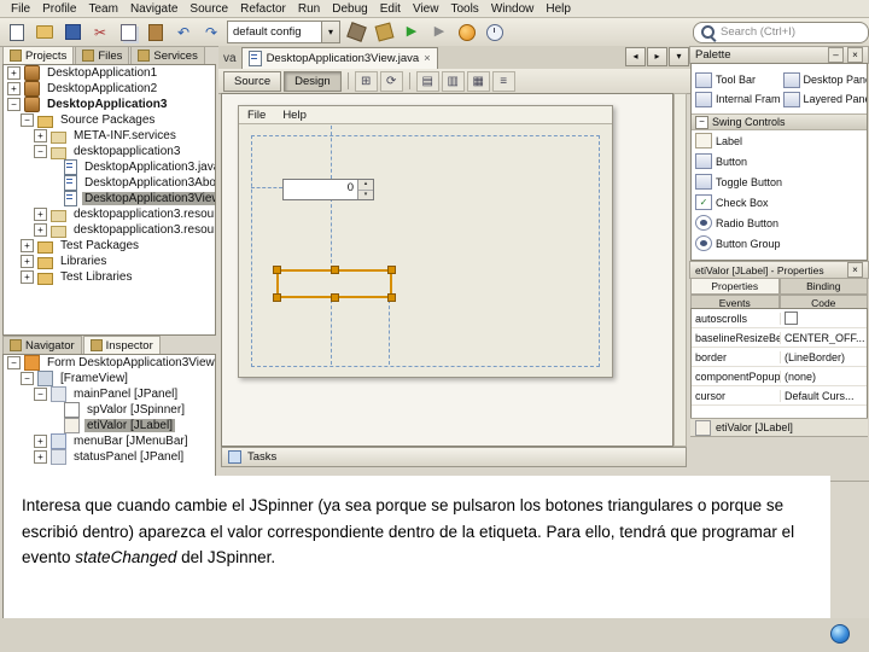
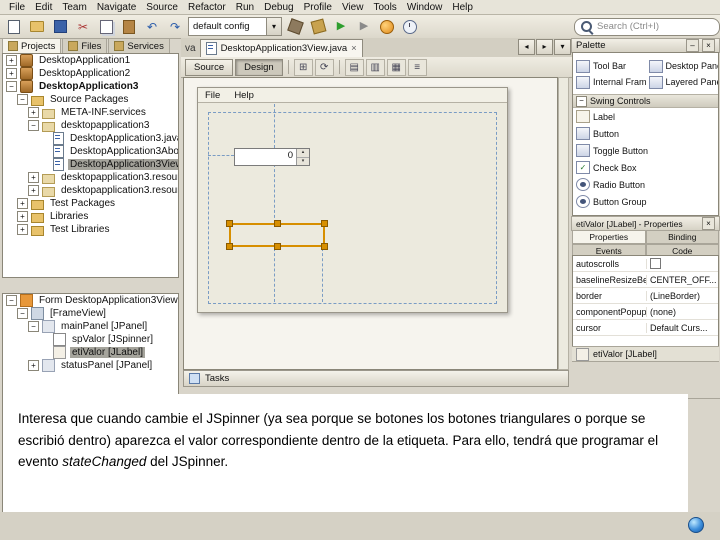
  File
- Profile
+ Edit
  Team
  Navigate
  Source
  Refactor
  Run
  Debug
- Edit
+ Profile
  View
  Tools
  Window
  Help
  default config
  Search (Ctrl+I)
  Projects
  Files
  Services
  DesktopApplication1
  DesktopApplication2
  DesktopApplication3
  Source Packages
  META-INF.services
  desktopapplication3
  DesktopApplication3.jav
  DesktopApplication3Vie
  desktopapplication3.resou
  Test Packages
  Libraries
  Test Libraries
- Navigator
- Inspector
  Form DesktopApplication3View
  [FrameView]
  mainPanel [JPanel]
  spValor [JSpinner]
  etiValor [JLabel]
- menuBar [JMenuBar]
  statusPanel [JPanel]
  va
  DesktopApplication3View.java
  Source
  Design
  File
  Help
  0
  Tasks
  Palette
  Tool Bar
  Desktop Pan
  Internal Fram
  Layered Pan
  Swing Controls
  Label
  Button
  Toggle Button
  Check Box
  Radio Button
  Button Group
  etiValor [JLabel] - Properties
  Properties
  Binding
  Events
  Code
  autoscrolls
  baselineResizeBe
  CENTER_OFF...
  border
  (LineBorder)
  componentPopup
  (none)
  cursor
  Default Curs...
  etiValor [JLabel]
- Interesa que cuando cambie el JSpinner (ya sea porque se pulsaron los botones triangulares o porque se escribió dentro) aparezca el valor correspondiente dentro de la etiqueta. Para ello, tendrá que programar el evento stateChanged del JSpinner.
+ Interesa que cuando cambie el JSpinner (ya sea porque se botones los botones triangulares o porque se escribió dentro) aparezca el valor correspondiente dentro de la etiqueta. Para ello, tendrá que programar el evento stateChanged del JSpinner.
